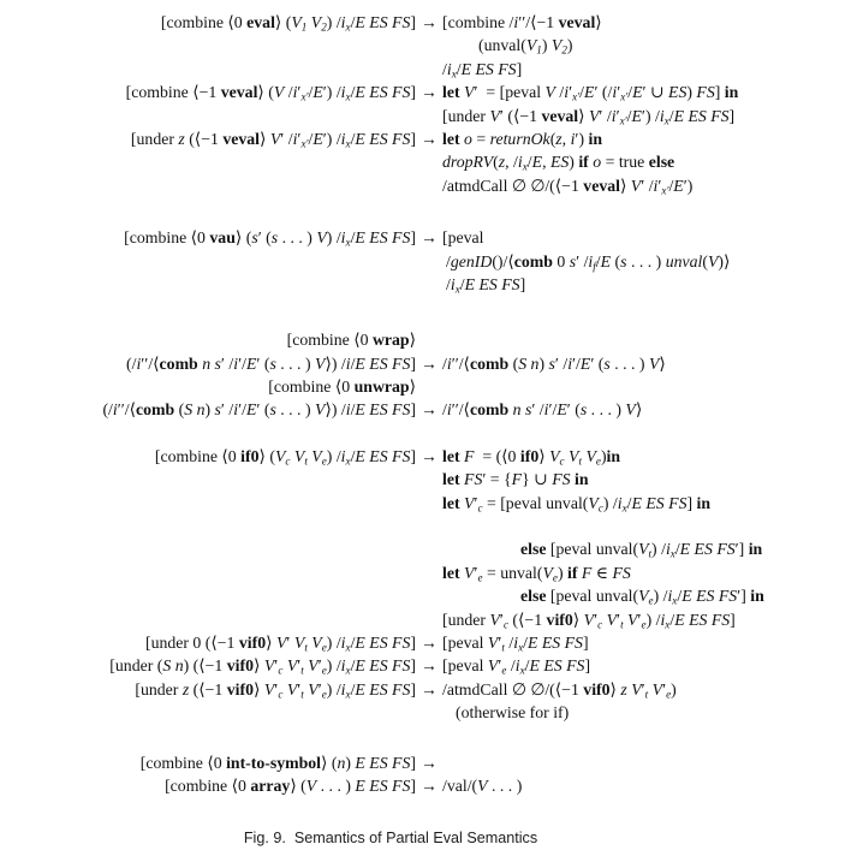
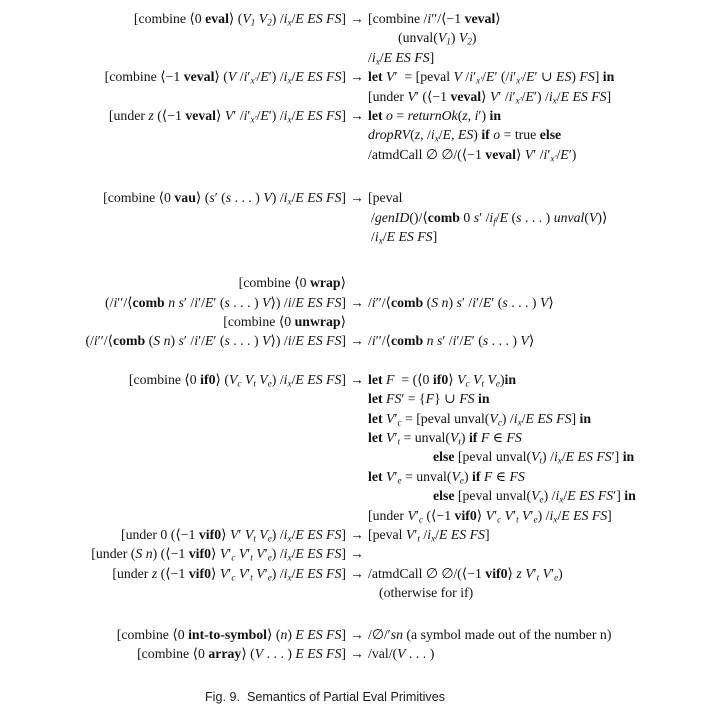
  [combine ⟨0 eval⟩ (V1 V2) /ix/E ES FS]
  →
  [combine /i′′/⟨−1 veval⟩
  (unval(V1) V2)
  /ix/E ES FS]
  [combine ⟨−1 veval⟩ (V /i′x′/E′) /ix/E ES FS]
  →
  let V′ = [peval V /i′x′/E′ (/i′x′/E′ ∪ ES) FS] in
  [under V′ (⟨−1 veval⟩ V′ /i′x′/E′) /ix/E ES FS]
  [under z (⟨−1 veval⟩ V′ /i′x′/E′) /ix/E ES FS]
  →
  let o = returnOk(z, i′) in
  dropRV(z, /ix/E, ES) if o = true else
  /atmdCall ∅ ∅/(⟨−1 veval⟩ V′ /i′x′/E′)
  [combine ⟨0 vau⟩ (s′ (s . . . ) V) /ix/E ES FS]
  →
  [peval
  /genID()/⟨comb 0 s′ /if/E (s . . . ) unval(V)⟩
  /ix/E ES FS]
  [combine ⟨0 wrap⟩
  (/i′′/⟨comb n s′ /i′/E′ (s . . . ) V⟩) /i/E ES FS]
  →
  /i′′/⟨comb (S n) s′ /i′/E′ (s . . . ) V⟩
  [combine ⟨0 unwrap⟩
  (/i′′/⟨comb (S n) s′ /i′/E′ (s . . . ) V⟩) /i/E ES FS]
  →
  /i′′/⟨comb n s′ /i′/E′ (s . . . ) V⟩
  [combine ⟨0 if0⟩ (Vc Vt Ve) /ix/E ES FS]
  →
  let F = (⟨0 if0⟩ Vc Vt Ve)in
  let FS′ = {F} ∪ FS in
  let V′c = [peval unval(Vc) /ix/E ES FS] in
+ let V′t = unval(Vt) if F ∈ FS
  else [peval unval(Vt) /ix/E ES FS′] in
  let V′e = unval(Ve) if F ∈ FS
  else [peval unval(Ve) /ix/E ES FS′] in
  [under V′c (⟨−1 vif0⟩ V′c V′t V′e) /ix/E ES FS]
  [under 0 (⟨−1 vif0⟩ V′ Vt Ve) /ix/E ES FS]
  →
  [peval V′t /ix/E ES FS]
  [under (S n) (⟨−1 vif0⟩ V′c V′t V′e) /ix/E ES FS]
  →
- [peval V′e /ix/E ES FS]
  [under z (⟨−1 vif0⟩ V′c V′t V′e) /ix/E ES FS]
  →
  /atmdCall ∅ ∅/(⟨−1 vif0⟩ z V′t V′e)
  (otherwise for if)
  [combine ⟨0 int-to-symbol⟩ (n) E ES FS]
  →
+ /∅/′sn (a symbol made out of the number n)
  [combine ⟨0 array⟩ (V . . . ) E ES FS]
  →
  /val/(V . . . )
- Fig. 9. Semantics of Partial Eval Semantics
+ Fig. 9. Semantics of Partial Eval Primitives
